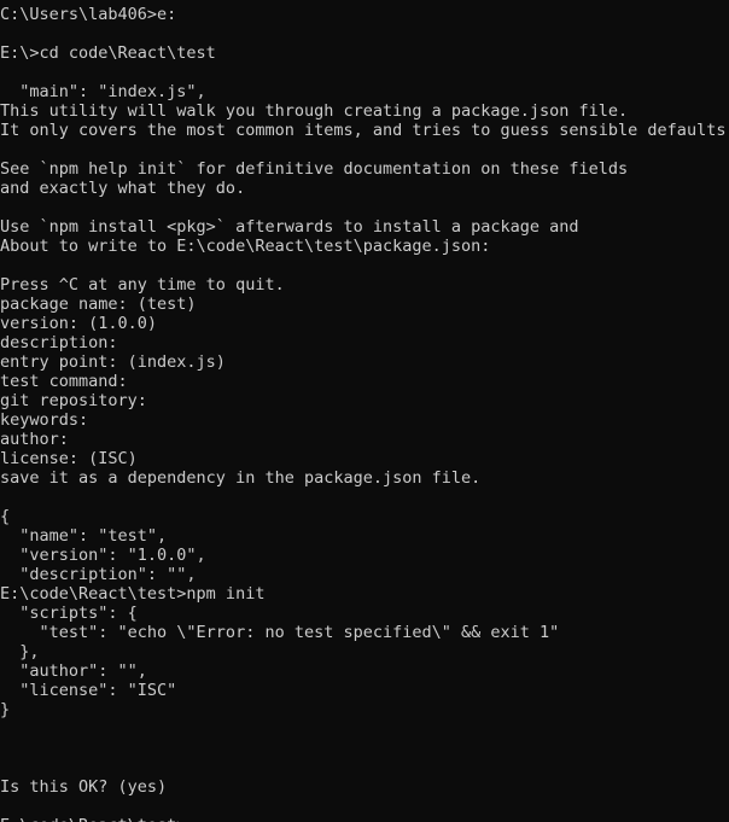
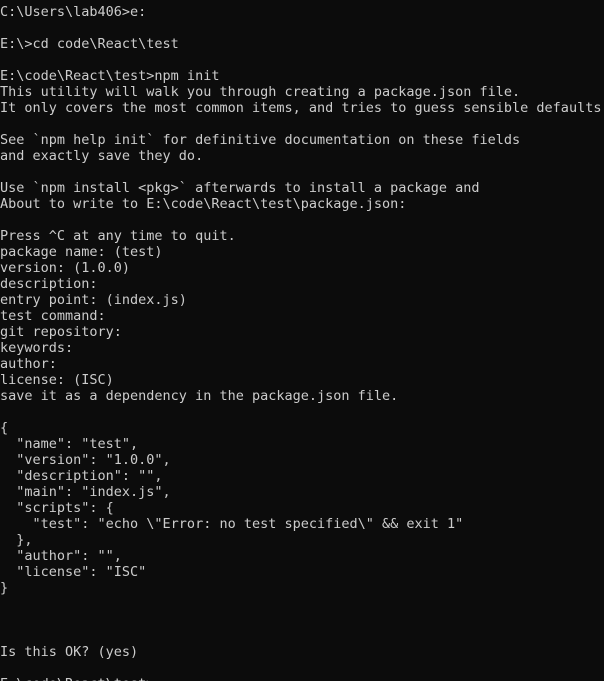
  C:\Users\lab406>e:
  E:\>cd code\React\test
- "main": "index.js",
+ E:\code\React\test>npm init
  This utility will walk you through creating a package.json file.
  It only covers the most common items, and tries to guess sensible defaults
  See `npm help init` for definitive documentation on these fields
- and exactly what they do.
+ and exactly save they do.
  Use `npm install <pkg>` afterwards to install a package and
  About to write to E:\code\React\test\package.json:
  Press ^C at any time to quit.
  package name: (test)
  version: (1.0.0)
  description:
  entry point: (index.js)
  test command:
  git repository:
  keywords:
  author:
  license: (ISC)
  save it as a dependency in the package.json file.
  {
  "name": "test",
  "version": "1.0.0",
  "description": "",
- E:\code\React\test>npm init
+ "main": "index.js",
  "scripts": {
  "test": "echo \"Error: no test specified\" && exit 1"
  },
  "author": "",
  "license": "ISC"
  }
  Is this OK? (yes)
